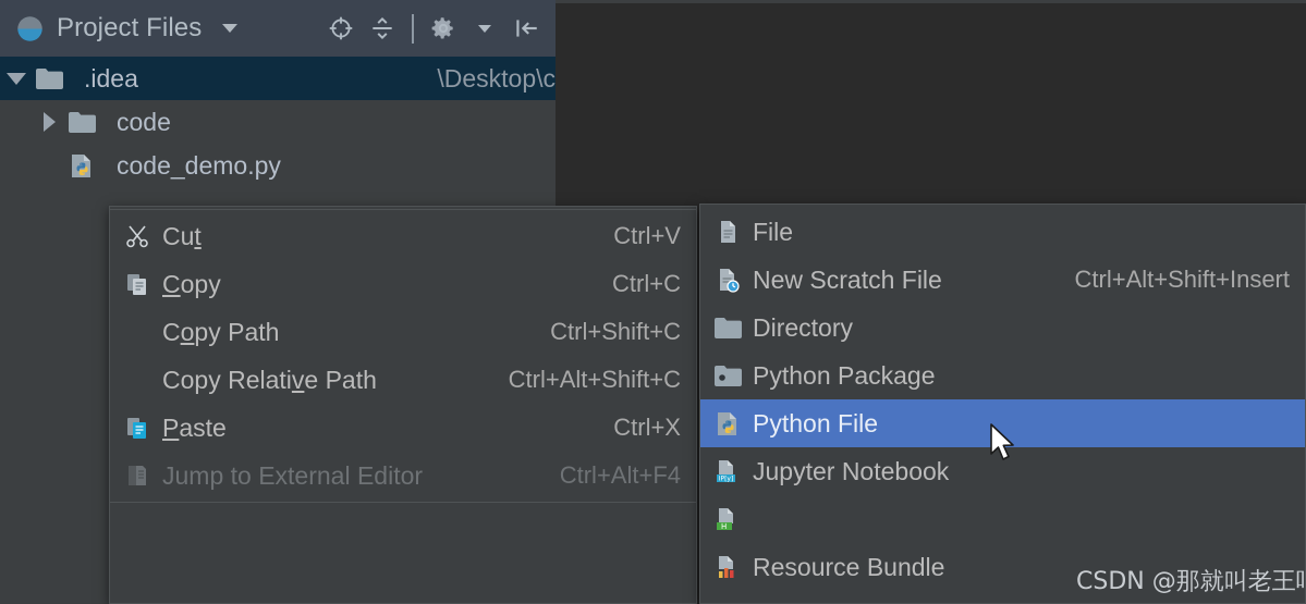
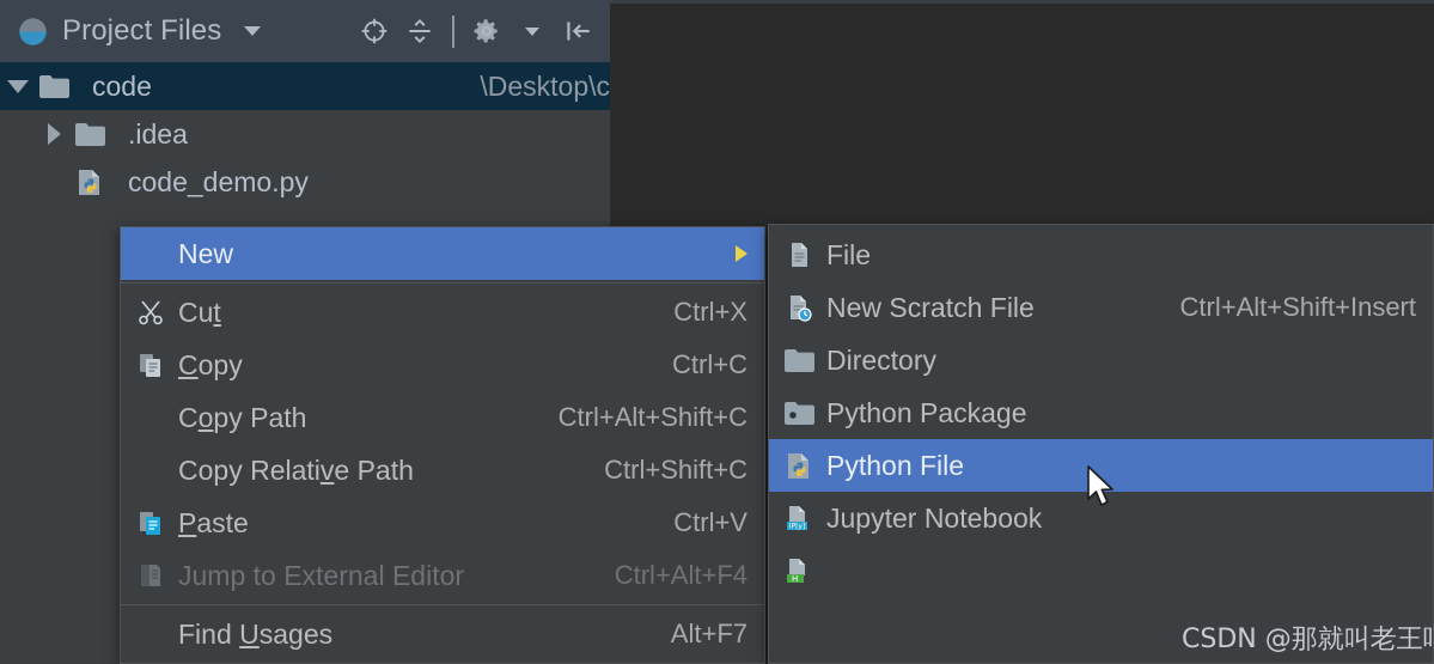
  Project Files
- .idea
+ code
  \Desktop\c
- code
+ .idea
  code_demo.py
+ New
  Cut
- Ctrl+V
+ Ctrl+X
  Copy
  Ctrl+C
  Copy Path
- Ctrl+Shift+C
+ Ctrl+Alt+Shift+C
  Copy Relative Path
- Ctrl+Alt+Shift+C
+ Ctrl+Shift+C
  Paste
- Ctrl+X
+ Ctrl+V
  Jump to External Editor
  Ctrl+Alt+F4
+ Find Usages
+ Alt+F7
  File
  New Scratch File
  Ctrl+Alt+Shift+Insert
  Directory
  Python Package
  Python File
  Jupyter Notebook
  H
- Resource Bundle
  CSDN @那就叫老王
